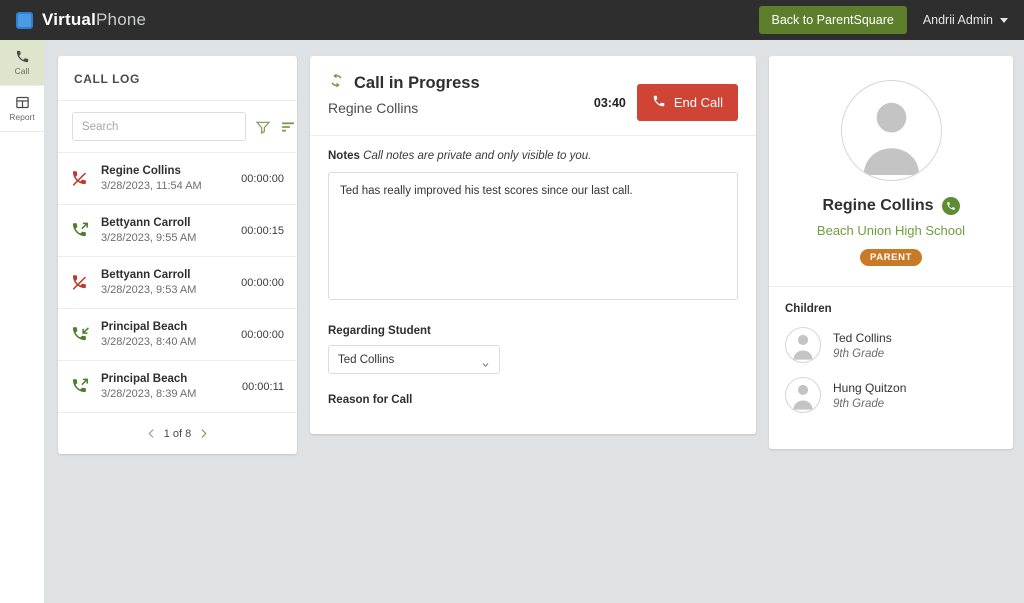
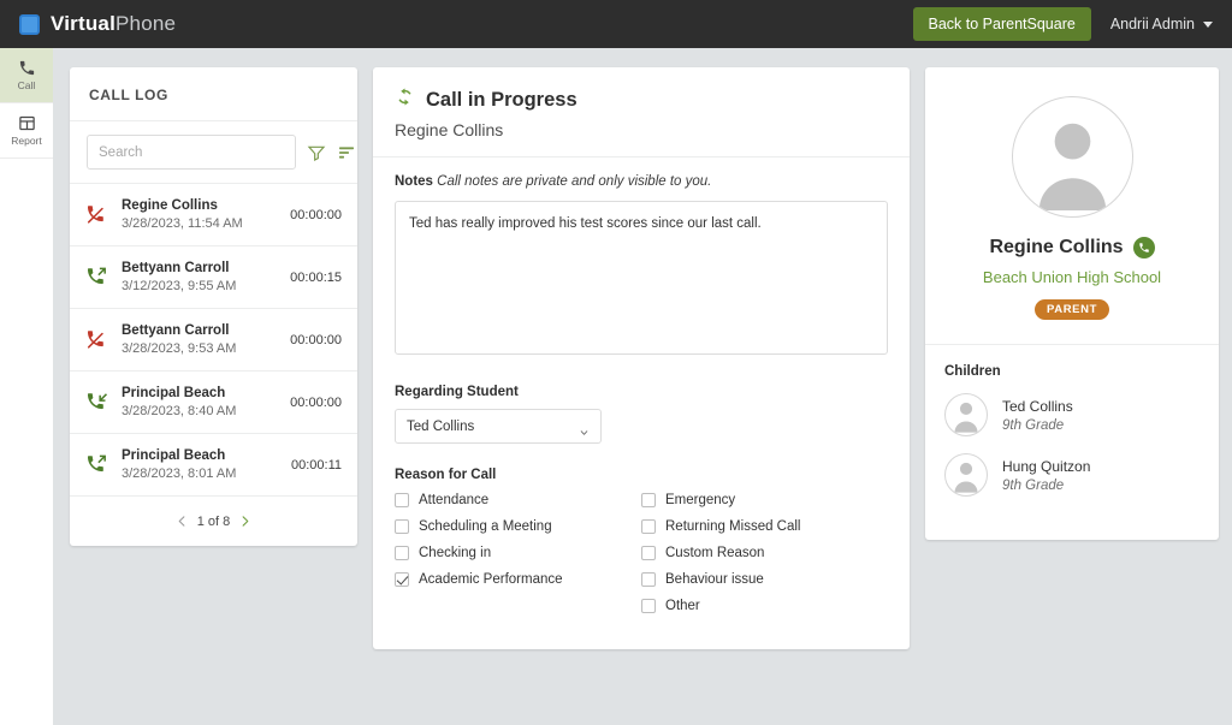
  VirtualPhone
  Back to ParentSquare
  Andrii Admin
  Call
  Report
  CALL LOG
  Search
  Regine Collins
  3/28/2023, 11:54 AM
  00:00:00
  Bettyann Carroll
- 3/28/2023, 9:55 AM
+ 3/12/2023, 9:55 AM
  00:00:15
  Bettyann Carroll
  3/28/2023, 9:53 AM
  00:00:00
  Principal Beach
  3/28/2023, 8:40 AM
  00:00:00
  Principal Beach
- 3/28/2023, 8:39 AM
+ 3/28/2023, 8:01 AM
  00:00:11
  1 of 8
  Call in Progress
  Regine Collins
- 03:40
- End Call
  Notes Call notes are private and only visible to you.
  Ted has really improved his test scores since our last call.
  Regarding Student
  Ted Collins
  Reason for Call
+ Attendance
+ Scheduling a Meeting
+ Checking in
+ Academic Performance
+ Emergency
+ Returning Missed Call
+ Custom Reason
+ Behaviour issue
+ Other
  Regine Collins
  Beach Union High School
  PARENT
  Children
  Ted Collins
  9th Grade
  Hung Quitzon
  9th Grade
